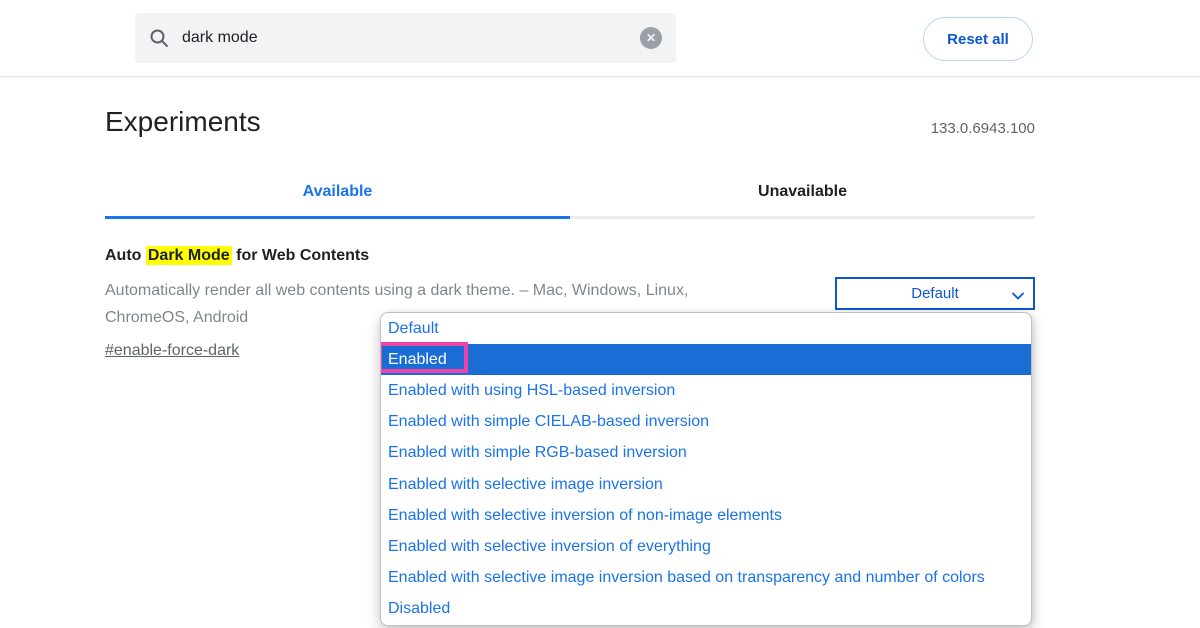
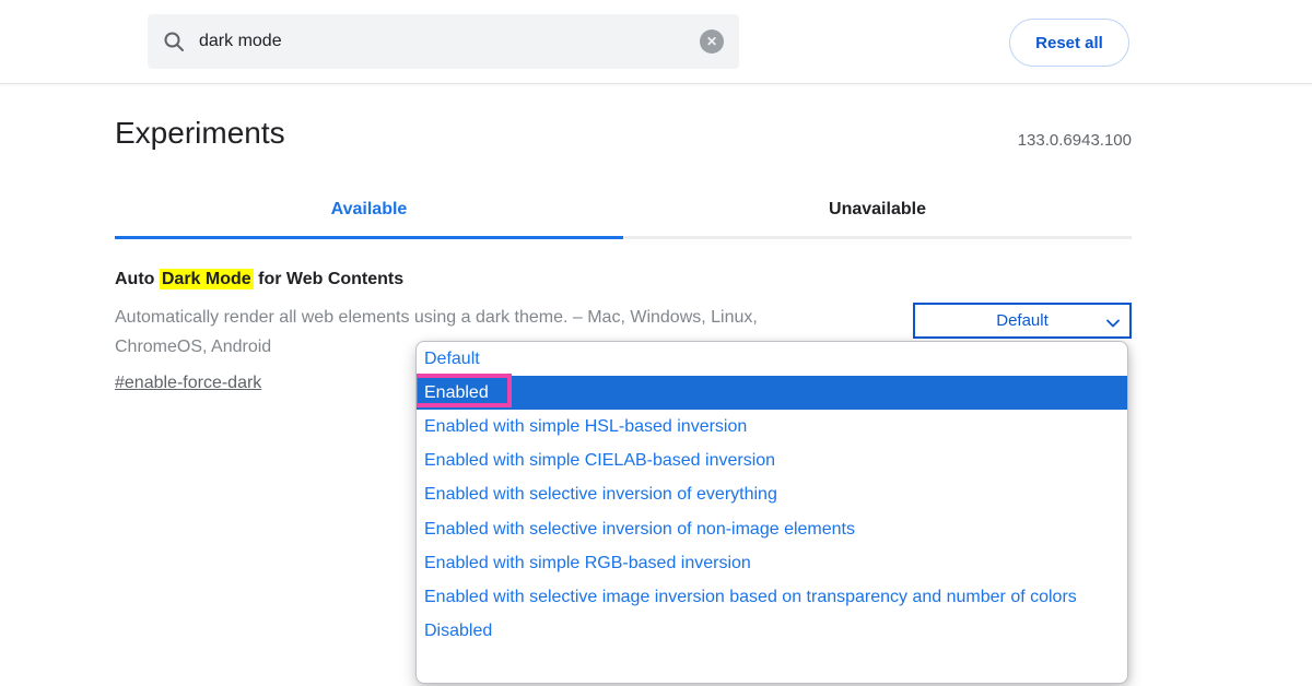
  dark mode
  ✕
  Reset all
  Experiments
  133.0.6943.100
  Available
  Unavailable
  Auto Dark Mode for Web Contents
- Automatically render all web contents using a dark theme. – Mac, Windows, Linux, ChromeOS, Android
+ Automatically render all web elements using a dark theme. – Mac, Windows, Linux, ChromeOS, Android
  #enable-force-dark
  Default
  Default
  Enabled
- Enabled with using HSL-based inversion
+ Enabled with simple HSL-based inversion
  Enabled with simple CIELAB-based inversion
- Enabled with simple RGB-based inversion
+ Enabled with selective inversion of everything
- Enabled with selective image inversion
  Enabled with selective inversion of non-image elements
- Enabled with selective inversion of everything
+ Enabled with simple RGB-based inversion
  Enabled with selective image inversion based on transparency and number of colors
  Disabled
